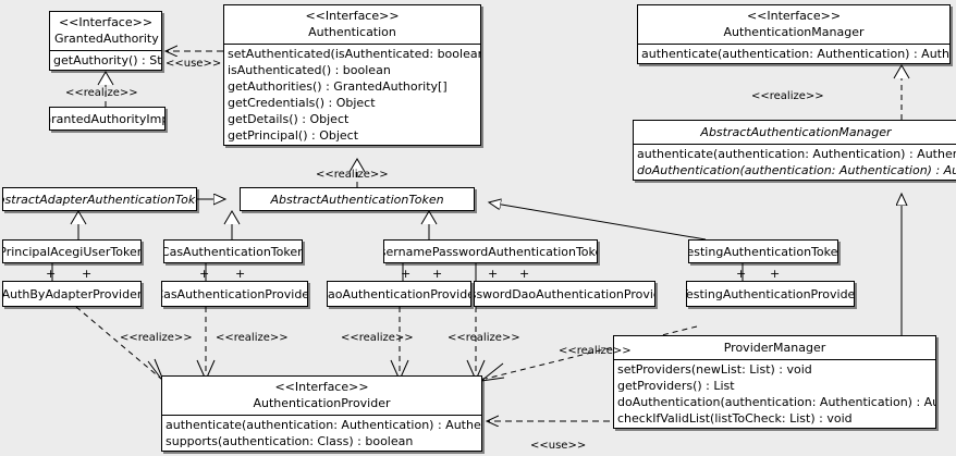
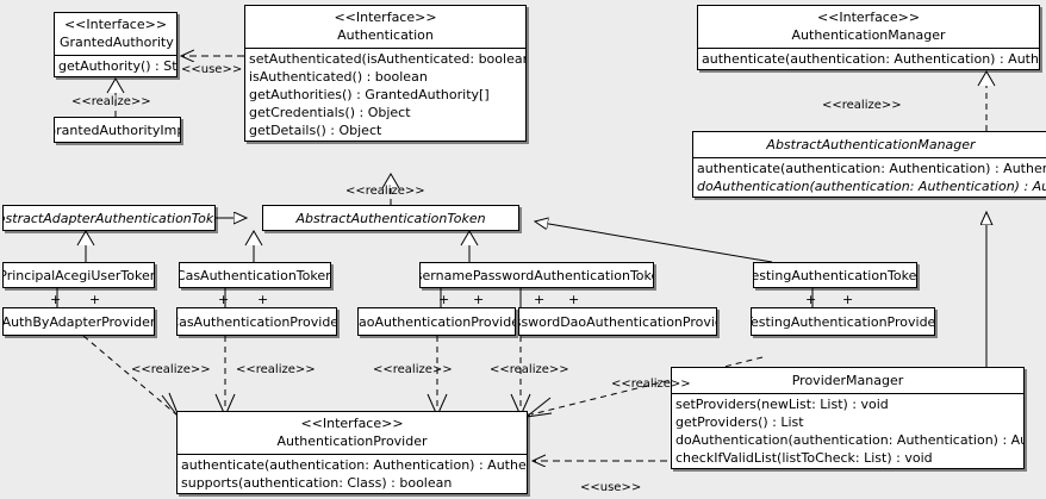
  <<Interface>>
  GrantedAuthority
  getAuthority() : St
  rantedAuthorityIm
  <<Interface>>
  Authentication
  setAuthenticated(isAuthenticated: boolea
  isAuthenticated() : boolean
  getAuthorities() : GrantedAuthority[]
  getCredentials() : Object
  getDetails() : Object
- getPrincipal() : Object
  <<Interface>>
  AuthenticationManager
  authenticate(authentication: Authentication) : Auth
  AbstractAuthenticationManager
  authenticate(authentication: Authentication) : Authe
  doAuthentication(authentication: Authentication) : A
  stractAdapterAuthenticationTok
  AbstractAuthenticationToken
  PrincipalAcegiUserToke
  CasAuthenticationToken
  ernamePasswordAuthenticationTok
  estingAuthenticationToke
  +
  +
  +
  +
  +
  +
  +
  +
  +
  +
  AuthByAdapterProvider
  asAuthenticationProvide
  aoAuthenticationProvid
  swordDaoAuthenticationProvi
  estingAuthenticationProvide
  <<Interface>>
  AuthenticationProvider
  authenticate(authentication: Authentication) : Authe
  supports(authentication: Class) : boolean
  ProviderManager
  setProviders(newList: List) : void
  getProviders() : List
  doAuthentication(authentication: Authentication) : A
  checkIfValidList(listToCheck: List) : void
  <<use>>
  <<realize>>
  <<realize>>
  <<realize>>
  <<realize>>
  <<realize>>
  <<realize>>
  <<realize>>
  <<realize>>
  <<use>>
